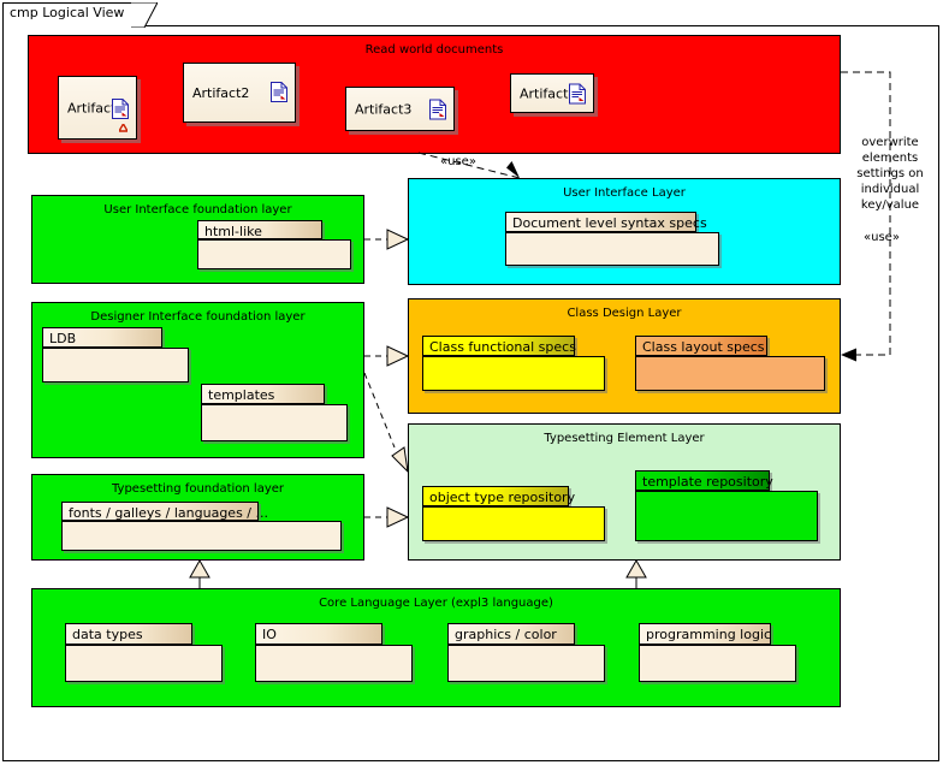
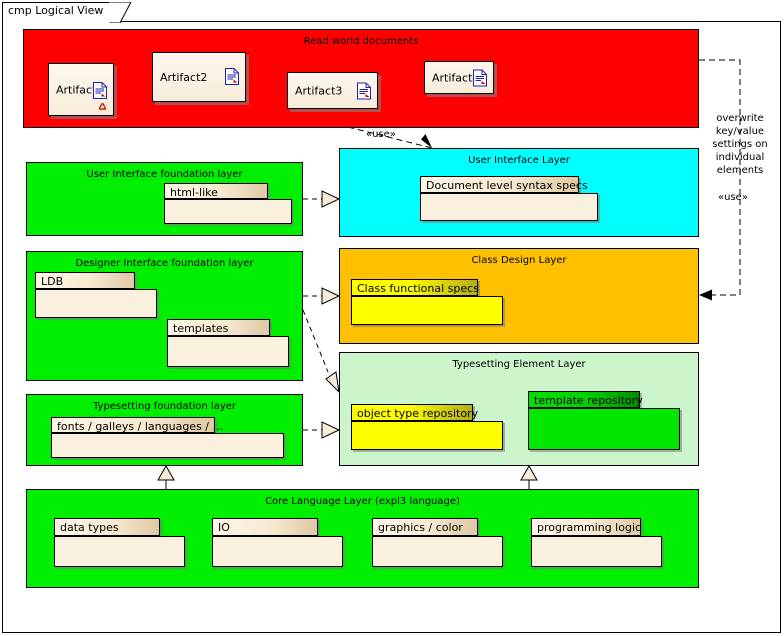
  cmp Logical View
  Read world documents
  Artifac
  Artifact2
  Artifact3
  Artifact
  User Interface foundation layer
  html-like
  Designer Interface foundation layer
  LDB
  templates
  Typesetting foundation layer
  fonts / galleys / languages / ...
  User Interface Layer
  Document level syntax specs
  Class Design Layer
  Class functional specs
- Class layout specs
  Typesetting Element Layer
  object type repository
  template repository
  Core Language Layer (expl3 language)
  data types
  IO
  graphics / color
  programming logic
  «use»
  «use»
  overwrite
- elements
+ key/value
  settings on
  individual
- key/value
+ elements
